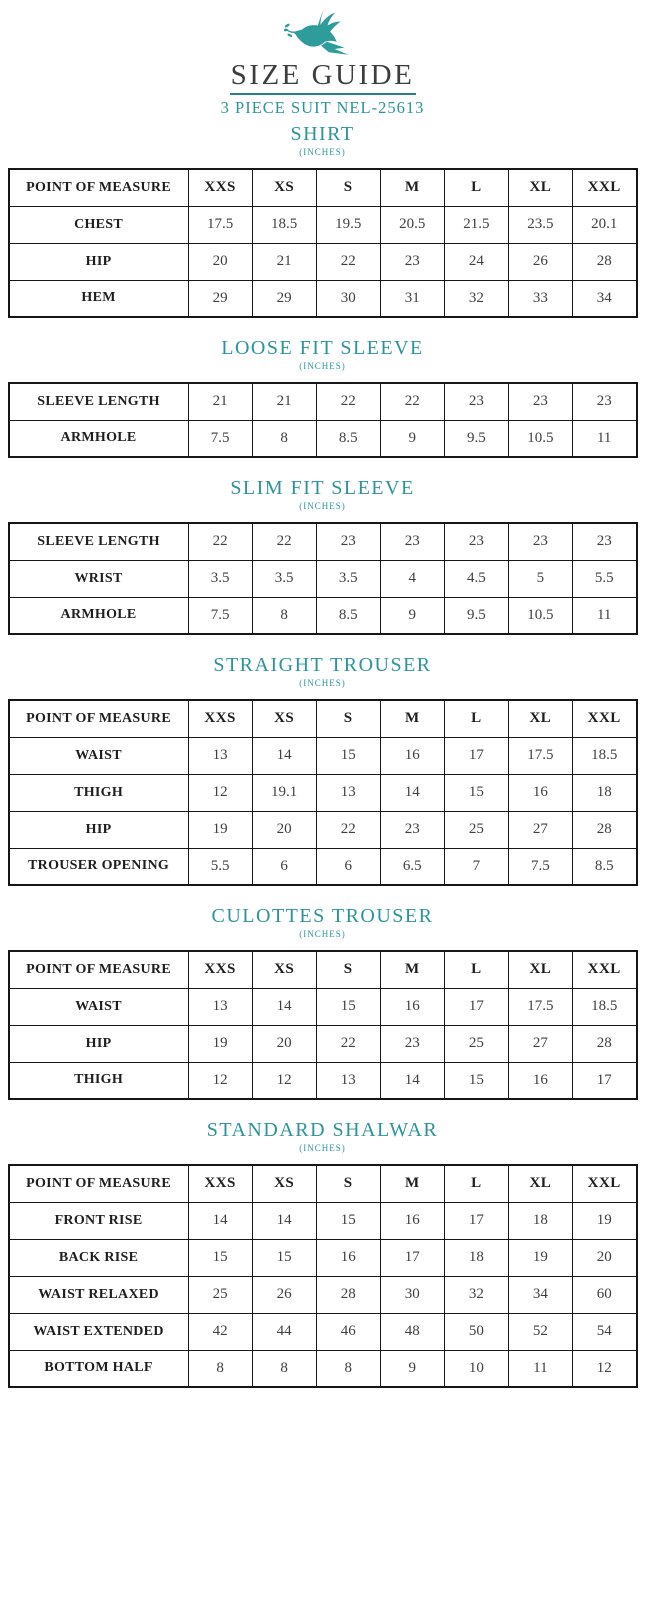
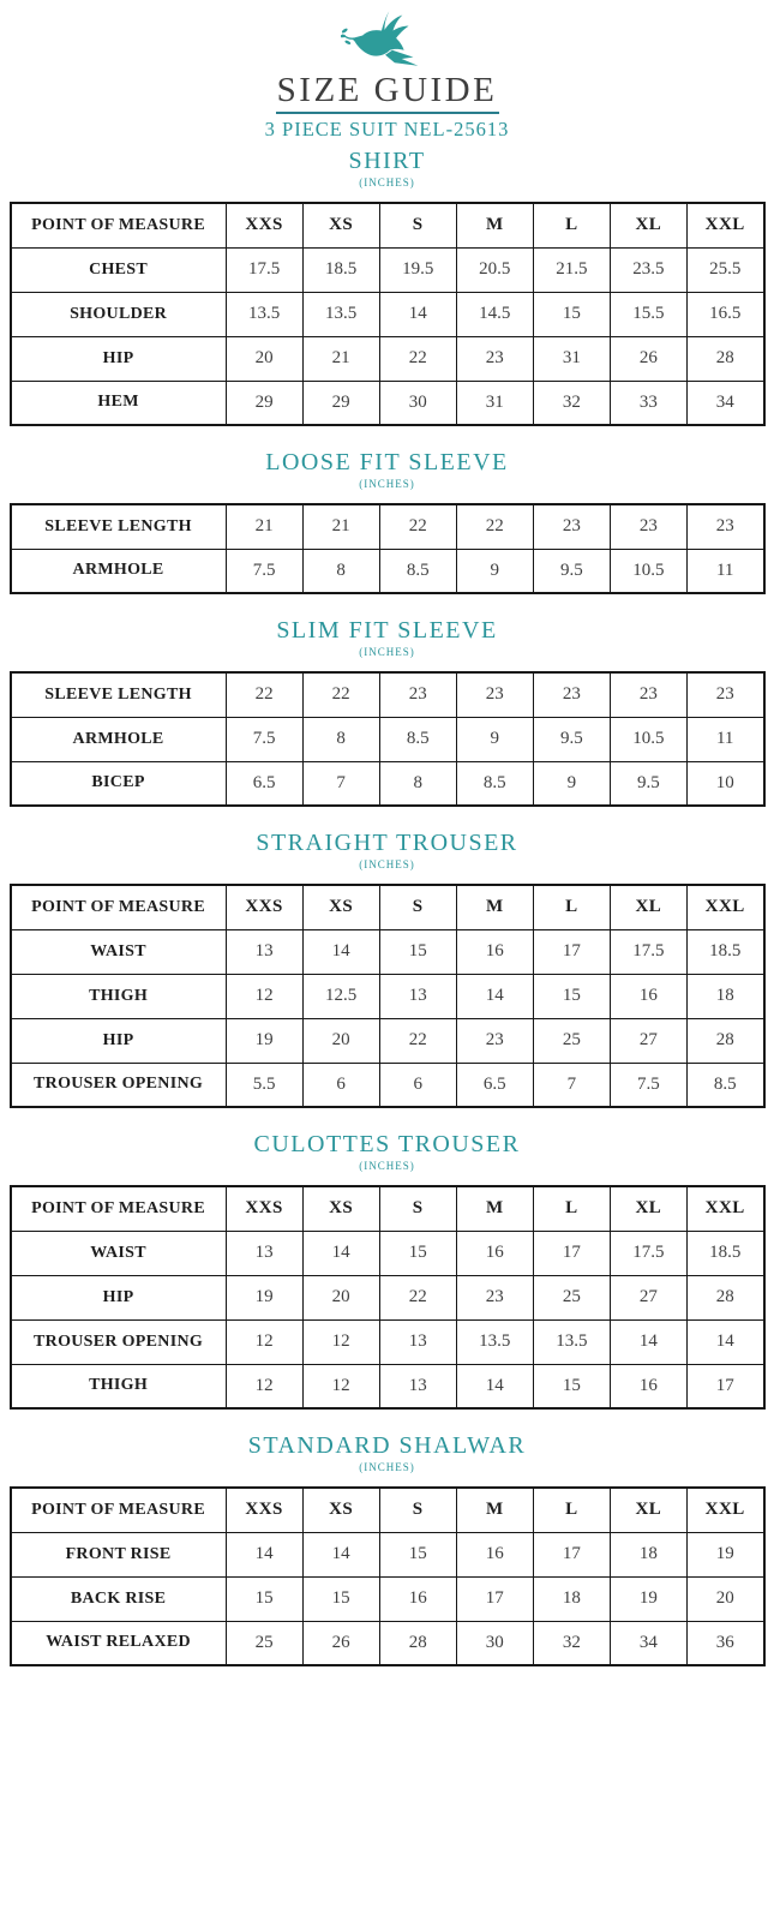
  SIZE GUIDE
  3 PIECE SUIT NEL-25613
  SHIRT
  (INCHES)
  POINT OF MEASURE	XXS	XS	S	M	L	XL	XXL
- CHEST	17.5	18.5	19.5	20.5	21.5	23.5	20.1
+ CHEST	17.5	18.5	19.5	20.5	21.5	23.5	25.5
+ SHOULDER	13.5	13.5	14	14.5	15	15.5	16.5
- HIP	20	21	22	23	24	26	28
+ HIP	20	21	22	23	31	26	28
  HEM	29	29	30	31	32	33	34
  LOOSE FIT SLEEVE
  (INCHES)
  SLEEVE LENGTH	21	21	22	22	23	23	23
  ARMHOLE	7.5	8	8.5	9	9.5	10.5	11
  SLIM FIT SLEEVE
  (INCHES)
  SLEEVE LENGTH	22	22	23	23	23	23	23
- WRIST	3.5	3.5	3.5	4	4.5	5	5.5
  ARMHOLE	7.5	8	8.5	9	9.5	10.5	11
+ BICEP	6.5	7	8	8.5	9	9.5	10
  STRAIGHT TROUSER
  (INCHES)
  POINT OF MEASURE	XXS	XS	S	M	L	XL	XXL
  WAIST	13	14	15	16	17	17.5	18.5
- THIGH	12	19.1	13	14	15	16	18
+ THIGH	12	12.5	13	14	15	16	18
  HIP	19	20	22	23	25	27	28
  TROUSER OPENING	5.5	6	6	6.5	7	7.5	8.5
  CULOTTES TROUSER
  (INCHES)
  POINT OF MEASURE	XXS	XS	S	M	L	XL	XXL
  WAIST	13	14	15	16	17	17.5	18.5
  HIP	19	20	22	23	25	27	28
+ TROUSER OPENING	12	12	13	13.5	13.5	14	14
  THIGH	12	12	13	14	15	16	17
  STANDARD SHALWAR
  (INCHES)
  POINT OF MEASURE	XXS	XS	S	M	L	XL	XXL
  FRONT RISE	14	14	15	16	17	18	19
  BACK RISE	15	15	16	17	18	19	20
- WAIST RELAXED	25	26	28	30	32	34	60
+ WAIST RELAXED	25	26	28	30	32	34	36
- WAIST EXTENDED	42	44	46	48	50	52	54
- BOTTOM HALF	8	8	8	9	10	11	12
